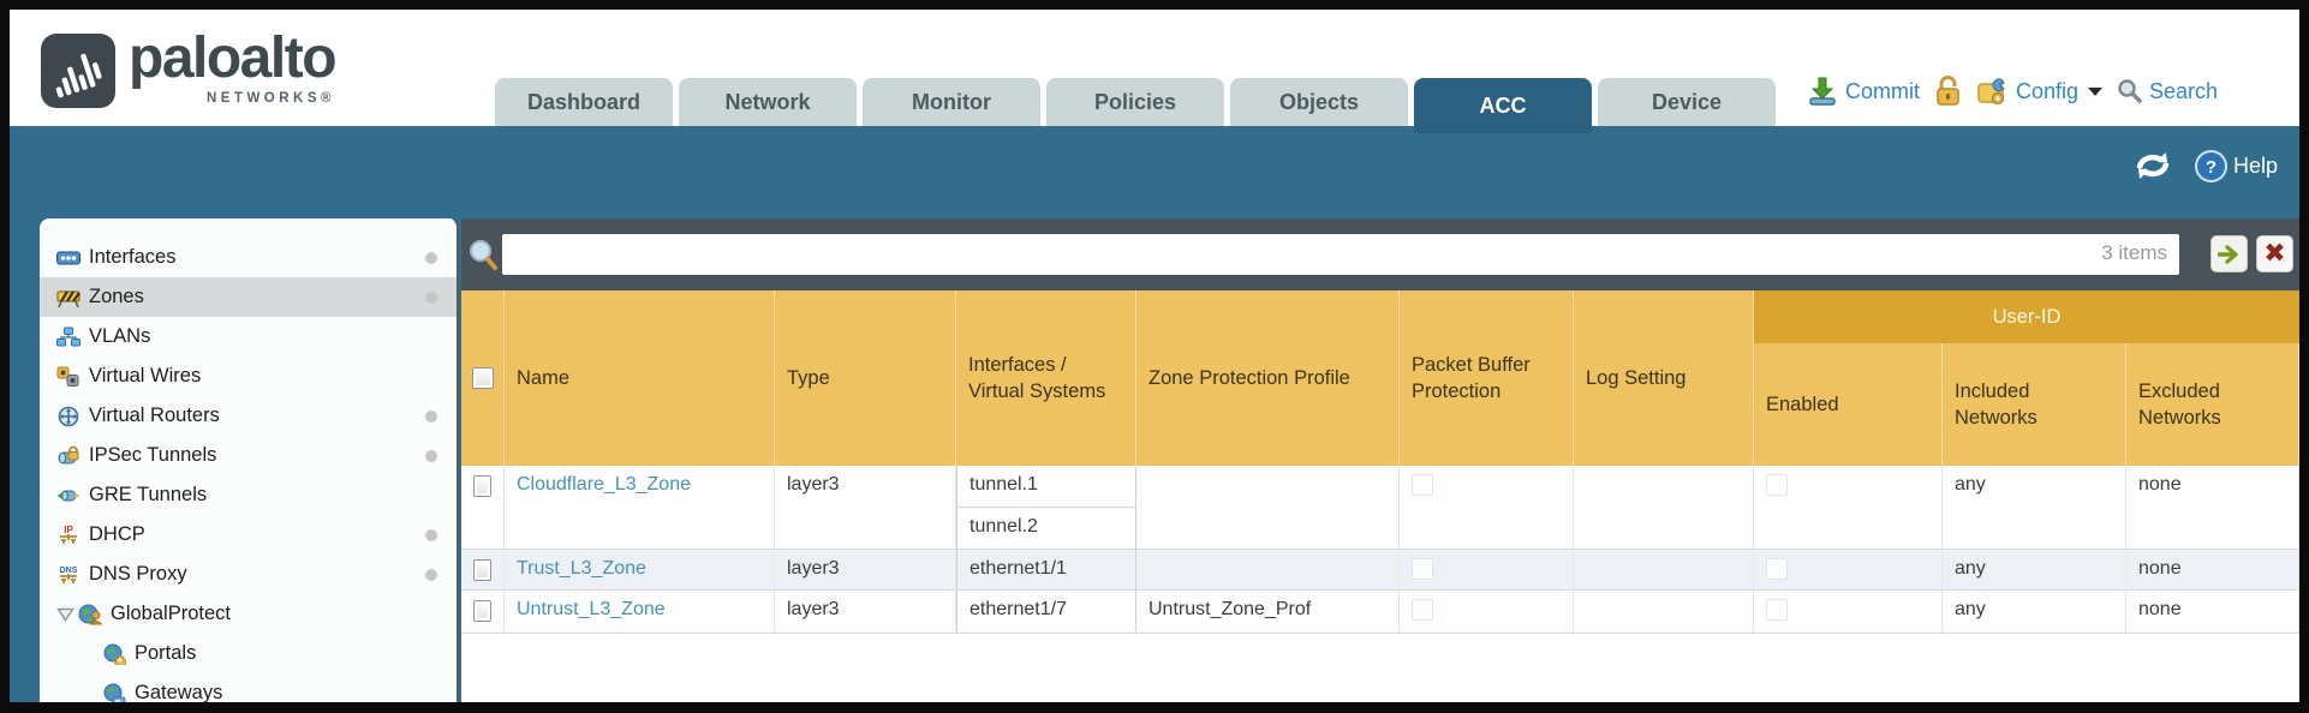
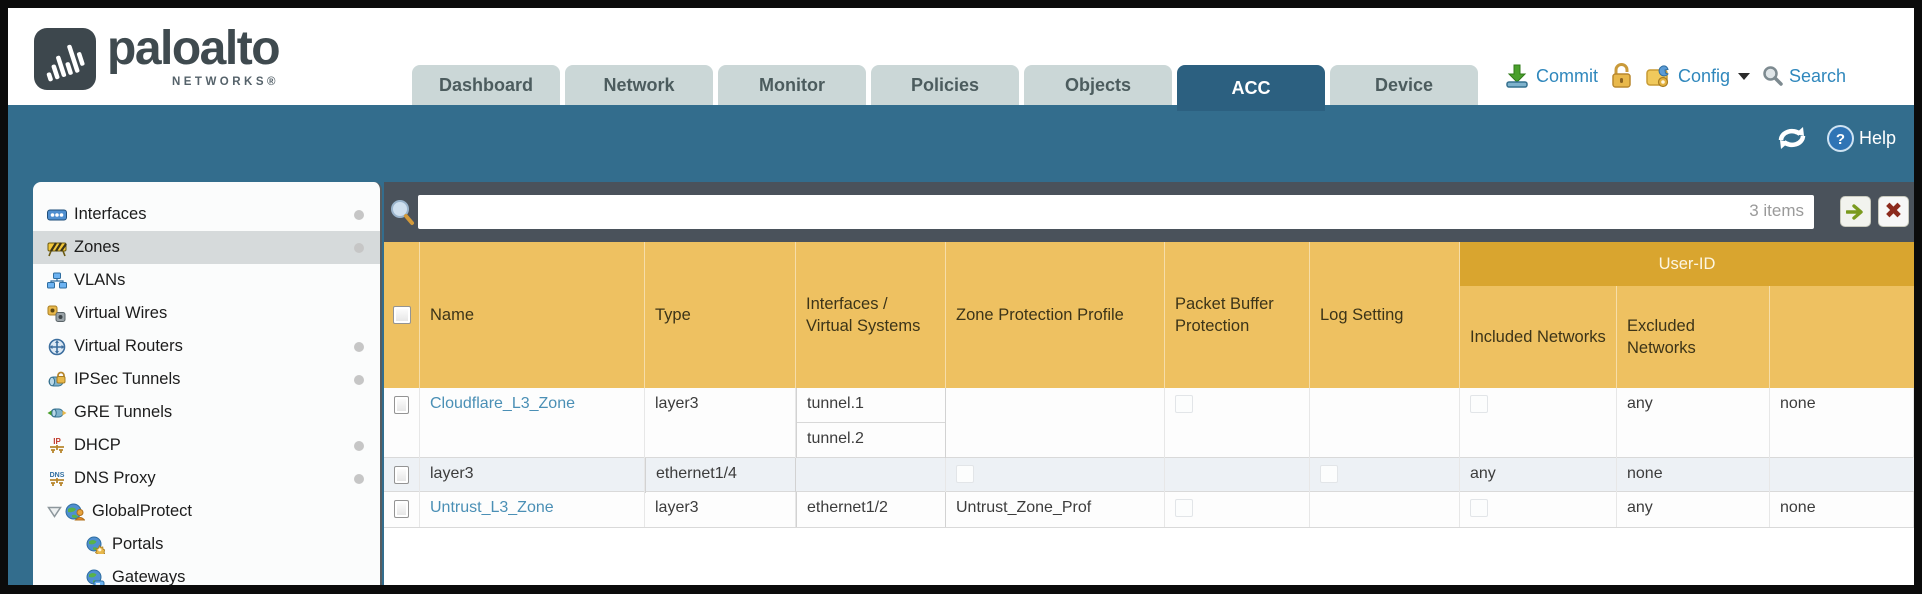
  paloalto
  NETWORKS®
  Dashboard
  Network
  Monitor
  Policies
  Objects
  ACC
  Device
  Commit
  Config
  Search
  ?
  Help
  Interfaces
  Zones
  VLANs
  Virtual Wires
  Virtual Routers
  IPSec Tunnels
  GRE Tunnels
  IP
  DHCP
  DNS Proxy
  GlobalProtect
  Portals
  Gateways
  3 items
  ✖
  Name
  Type
  Interfaces / Virtual Systems
  Zone Protection Profile
  Packet Buffer Protection
  Log Setting
  User-ID
- Enabled
  Included Networks
  Excluded Networks
  Cloudflare_L3_Zone
  layer3
  tunnel.1
  tunnel.2
  any
  none
- Trust_L3_Zone
  layer3
- ethernet1/1
+ ethernet1/4
  any
  none
  Untrust_L3_Zone
  layer3
- ethernet1/7
+ ethernet1/2
  Untrust_Zone_Prof
  any
  none
